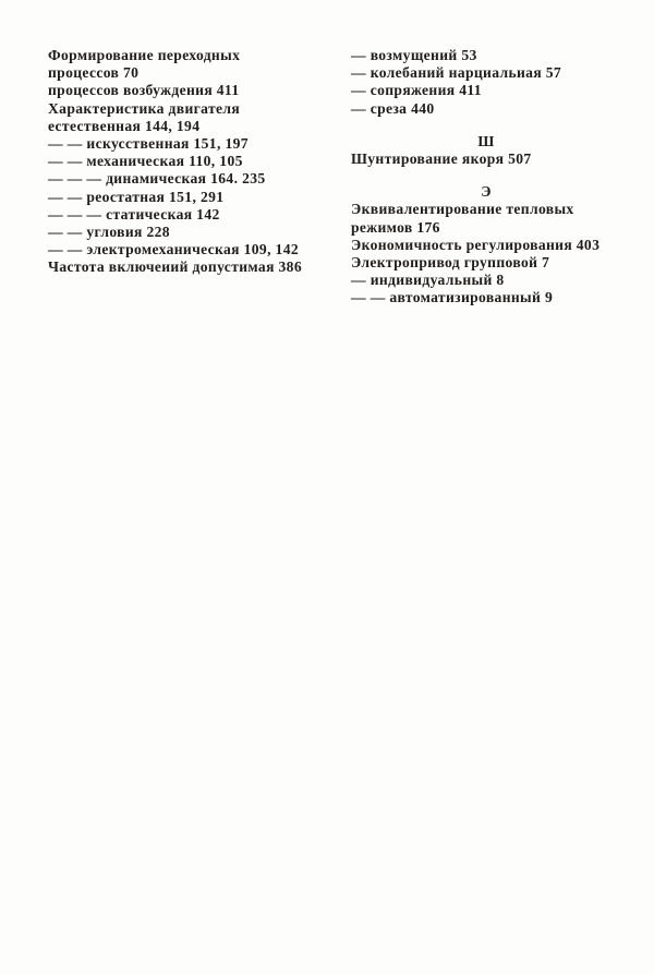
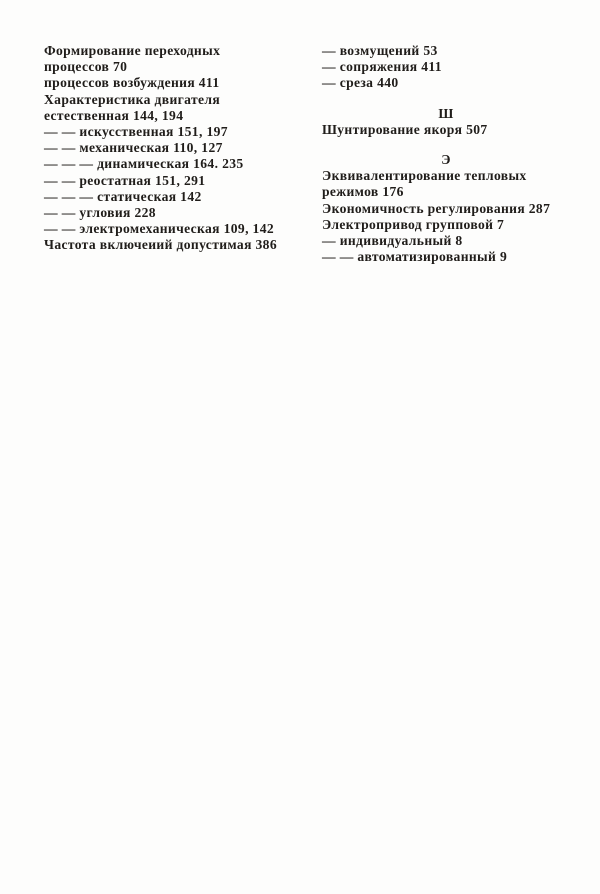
  Формирование переходных
  процессов 70
  процессов возбуждения 411
  Характеристика двигателя
  естественная 144, 194
  — — искусственная 151, 197
- — — механическая 110, 105
+ — — механическая 110, 127
  — — — динамическая 164. 235
  — — реостатная 151, 291
  — — — статическая 142
  — — угловия 228
  — — электромеханическая 109, 142
  Частота включеиий допустимая 386
  — возмущений 53
- — колебаний нарциальиая 57
  — сопряжения 411
  — среза 440
  Ш
  Шунтирование якоря 507
  Э
  Эквивалентирование тепловых
  режимов 176
- Экономичность регулирования 403
+ Экономичность регулирования 287
  Электропривод групповой 7
  — индивидуальный 8
  — — автоматизированный 9
